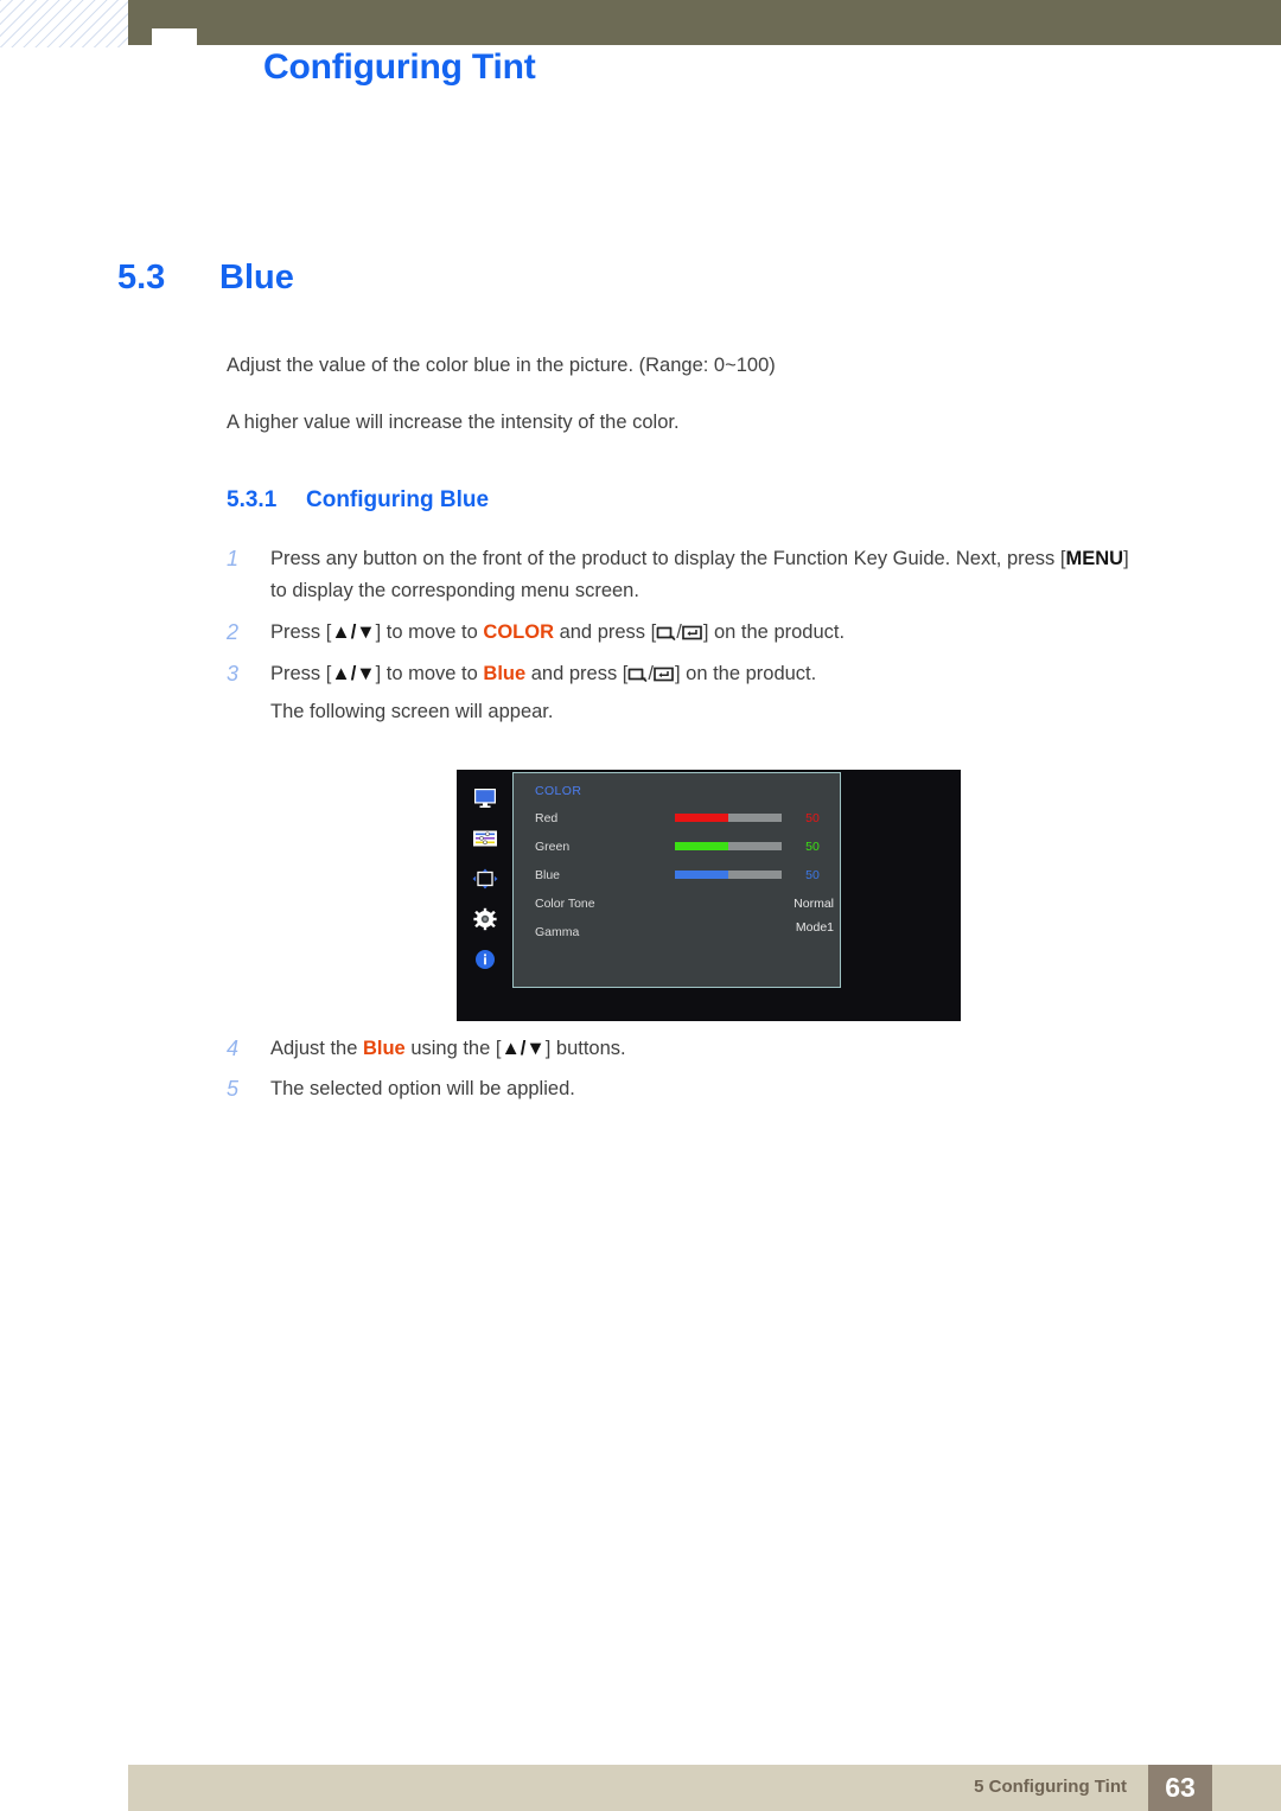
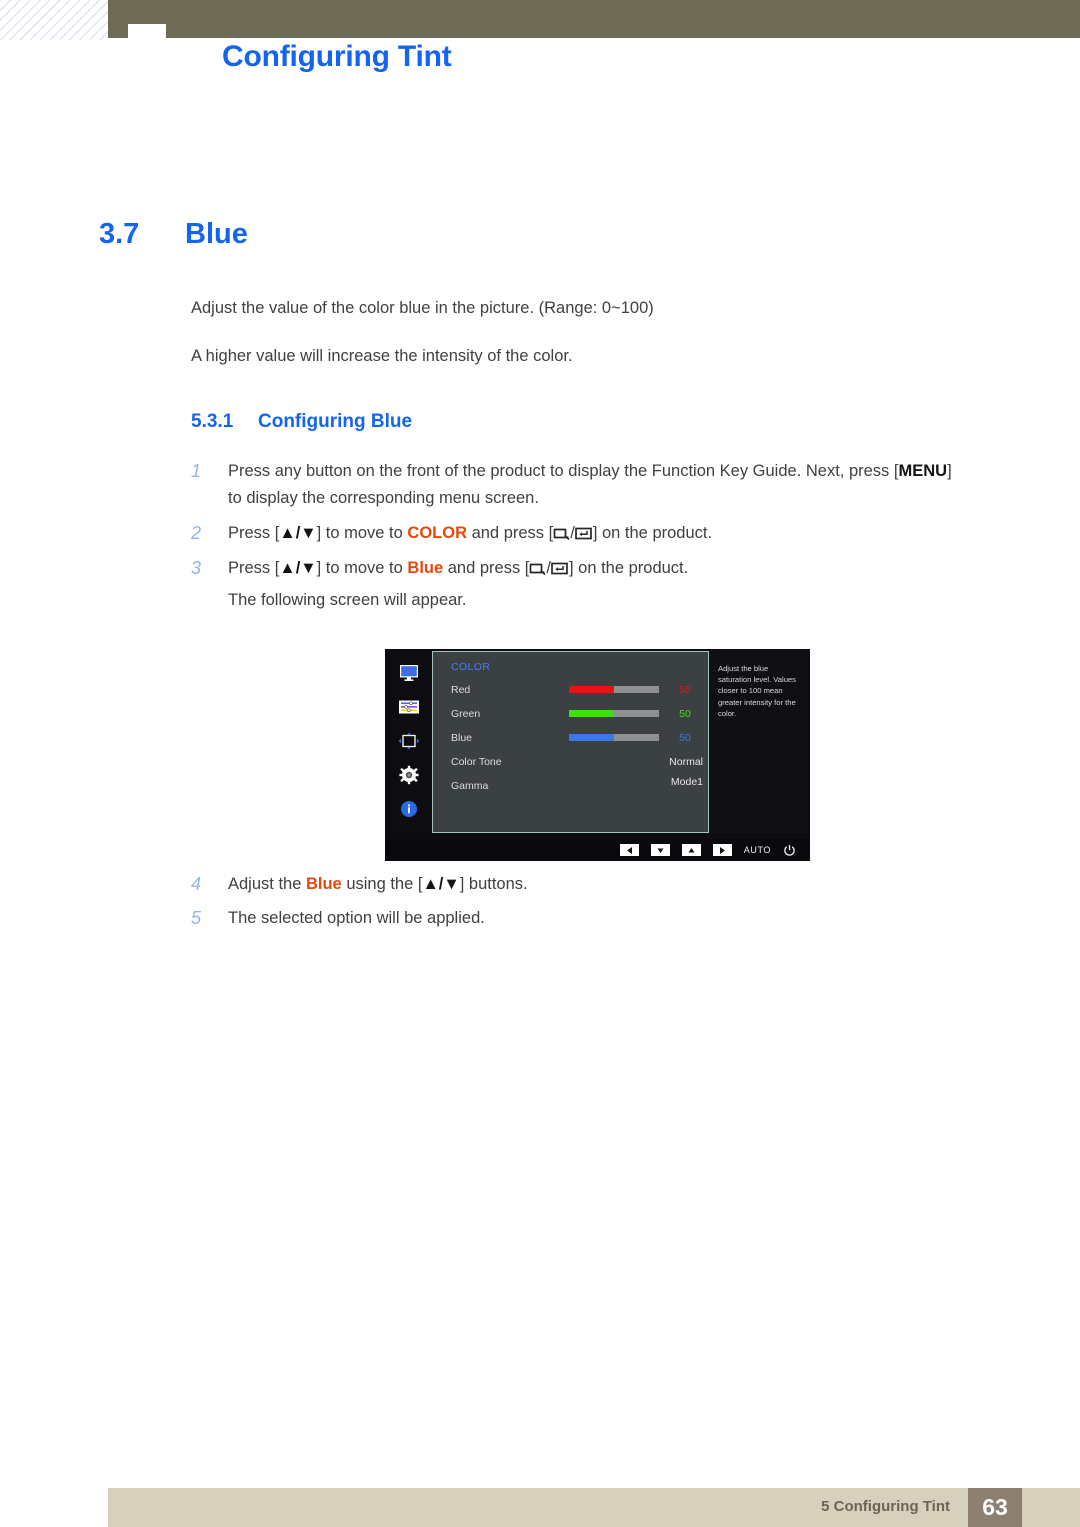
  Configuring Tint
- 5.3
+ 3.7
  Blue
  Adjust the value of the color blue in the picture. (Range: 0~100)
  A higher value will increase the intensity of the color.
  5.3.1
  Configuring Blue
  1
  Press any button on the front of the product to display the Function Key Guide. Next, press [MENU]
  to display the corresponding menu screen.
  2
  Press [▲/▼] to move to COLOR and press [ / ] on the product.
  3
  Press [▲/▼] to move to Blue and press [ / ] on the product.
  The following screen will appear.
  COLOR
  Red
  50
  Green
  50
  Blue
  50
  Color Tone
  Normal
  Gamma
  Mode1
+ Adjust the blue saturation level. Values closer to 100 mean greater intensity for the color.
+ AUTO
  4
  Adjust the Blue using the [▲/▼] buttons.
  5
  The selected option will be applied.
  5 Configuring Tint
  63
